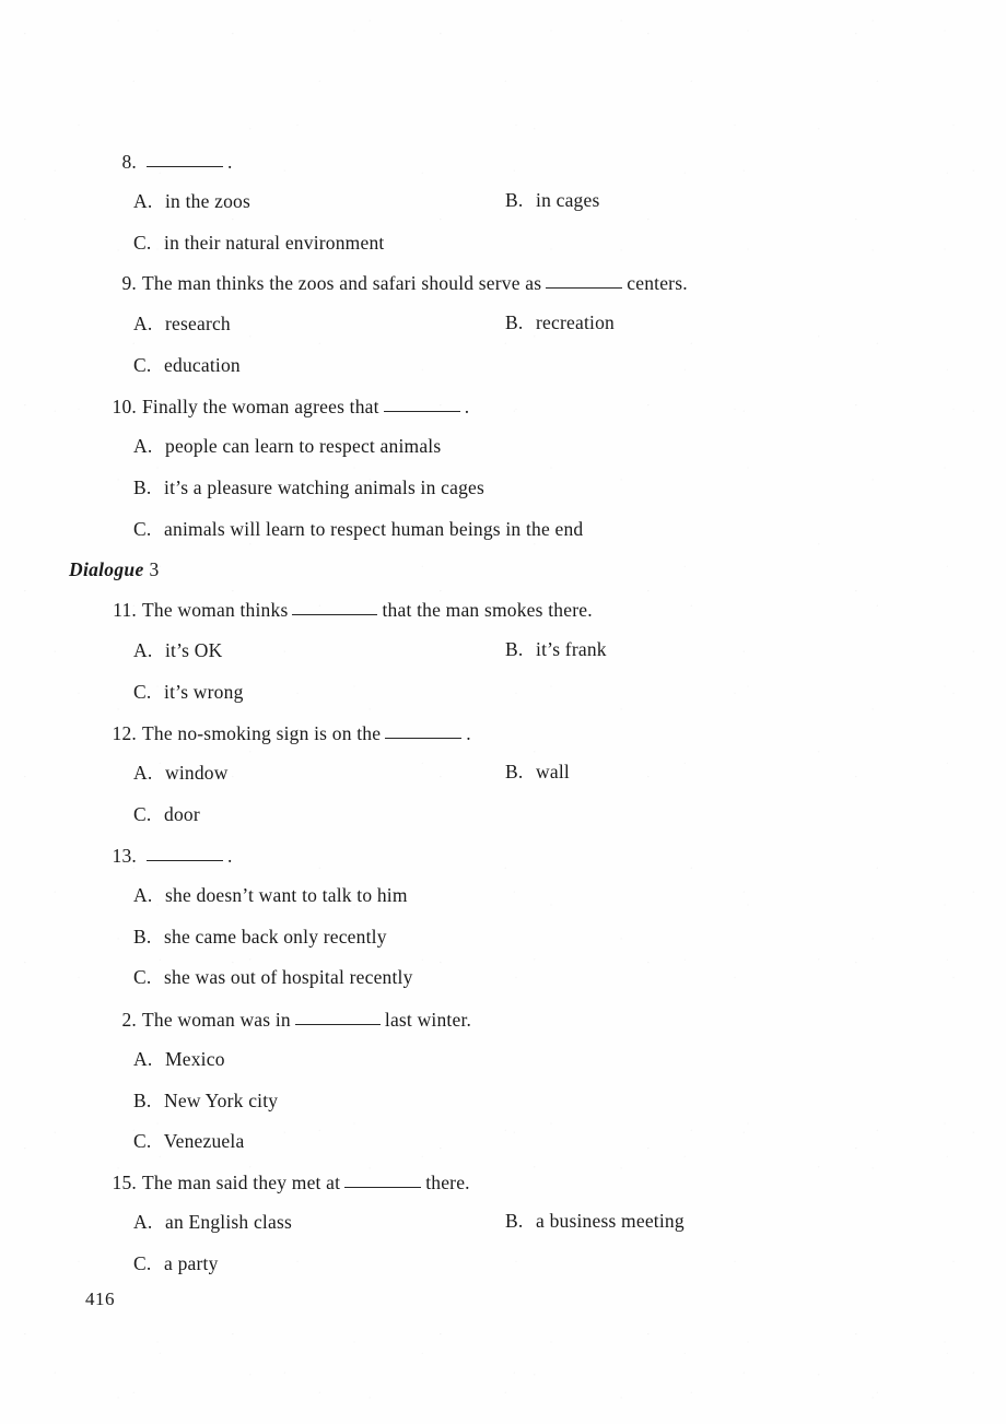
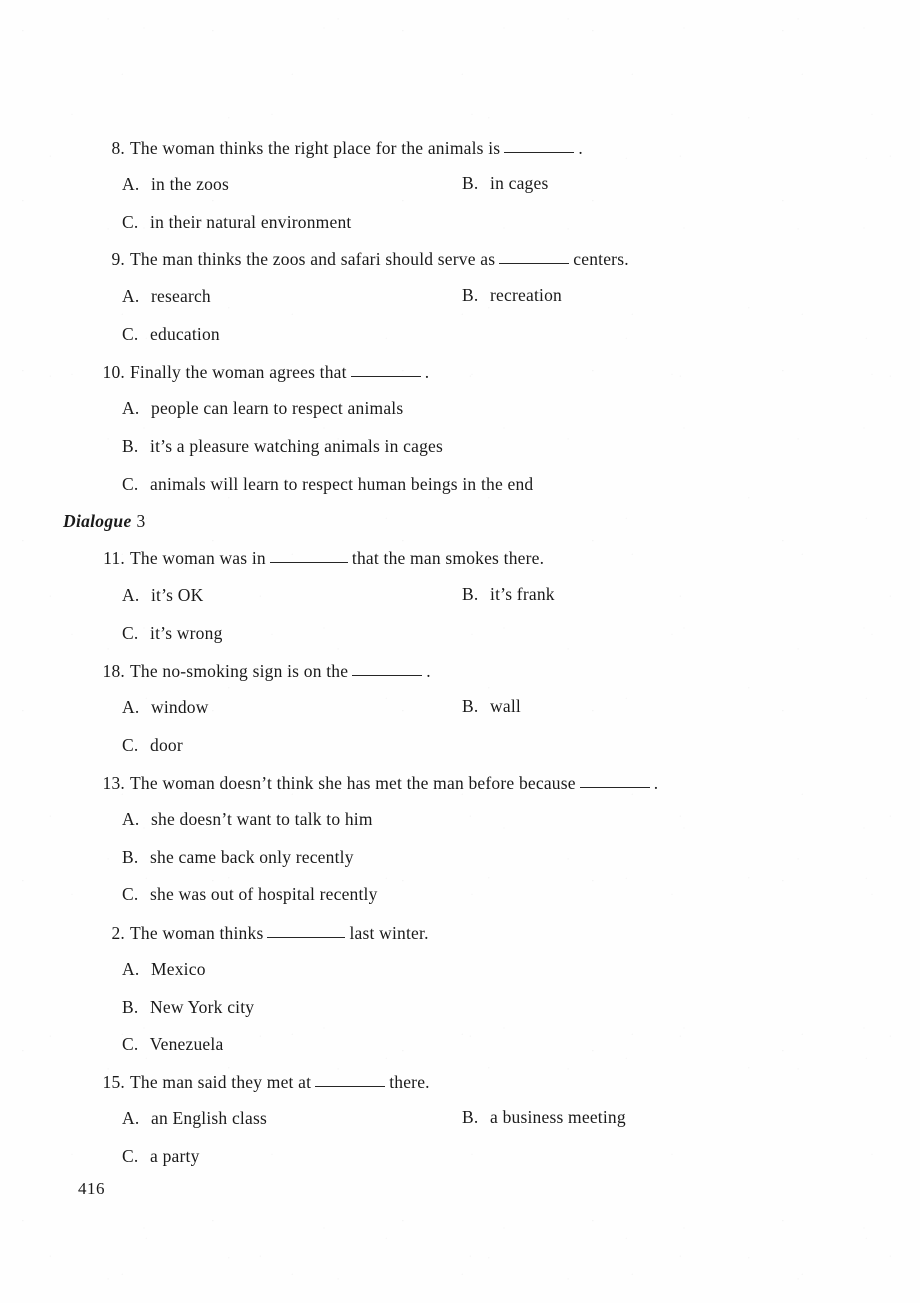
  8.
+ The woman thinks the right place for the animals is
  .
  A. in the zoos
  B. in cages
  C. in their natural environment
  9.
  The man thinks the zoos and safari should serve as
  centers.
  A. research
  B. recreation
  C. education
  10.
  Finally the woman agrees that
  .
  A. people can learn to respect animals
  B. it’s a pleasure watching animals in cages
  C. animals will learn to respect human beings in the end
  Dialogue 3
  11.
- The woman thinks
+ The woman was in
  that the man smokes there.
  A. it’s OK
  B. it’s frank
  C. it’s wrong
- 12.
+ 18.
  The no-smoking sign is on the
  .
  A. window
  B. wall
  C. door
  13.
+ The woman doesn’t think she has met the man before because
  .
  A. she doesn’t want to talk to him
  B. she came back only recently
  C. she was out of hospital recently
  2.
- The woman was in
+ The woman thinks
  last winter.
  A. Mexico
  B. New York city
  C. Venezuela
  15.
  The man said they met at
  there.
  A. an English class
  B. a business meeting
  C. a party
  416
